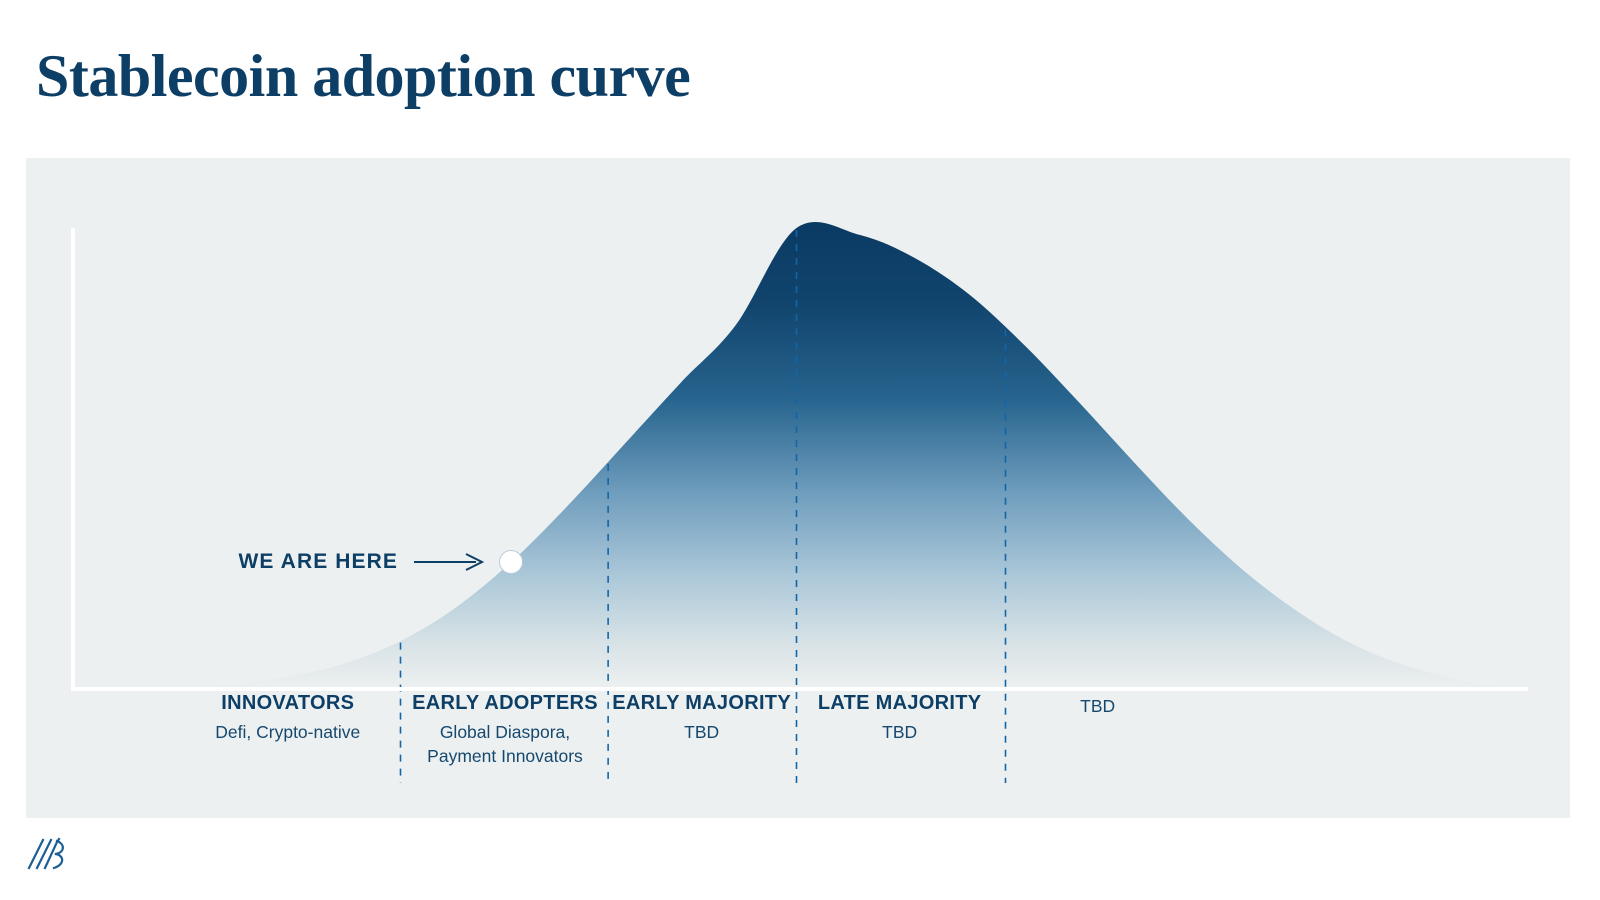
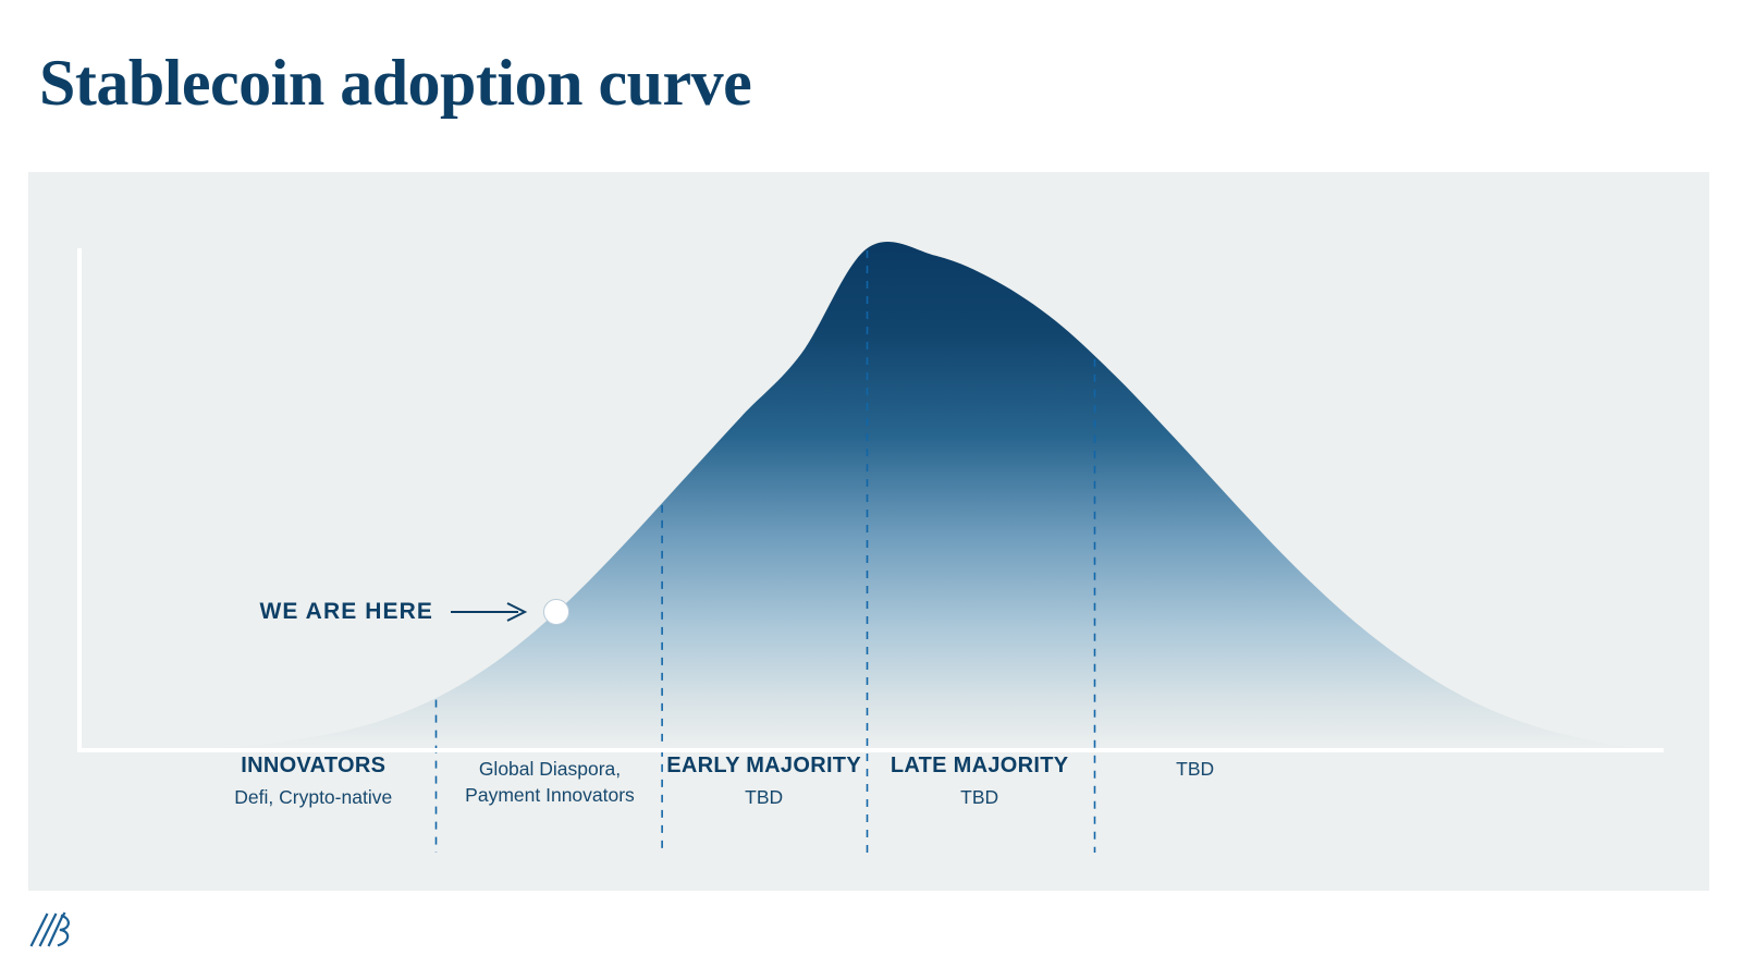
  Stablecoin adoption curve
  WE ARE HERE
  INNOVATORS
  Defi, Crypto-native
- EARLY ADOPTERS
  Global Diaspora,
  Payment Innovators
  EARLY MAJORITY
  TBD
  LATE MAJORITY
  TBD
  TBD
